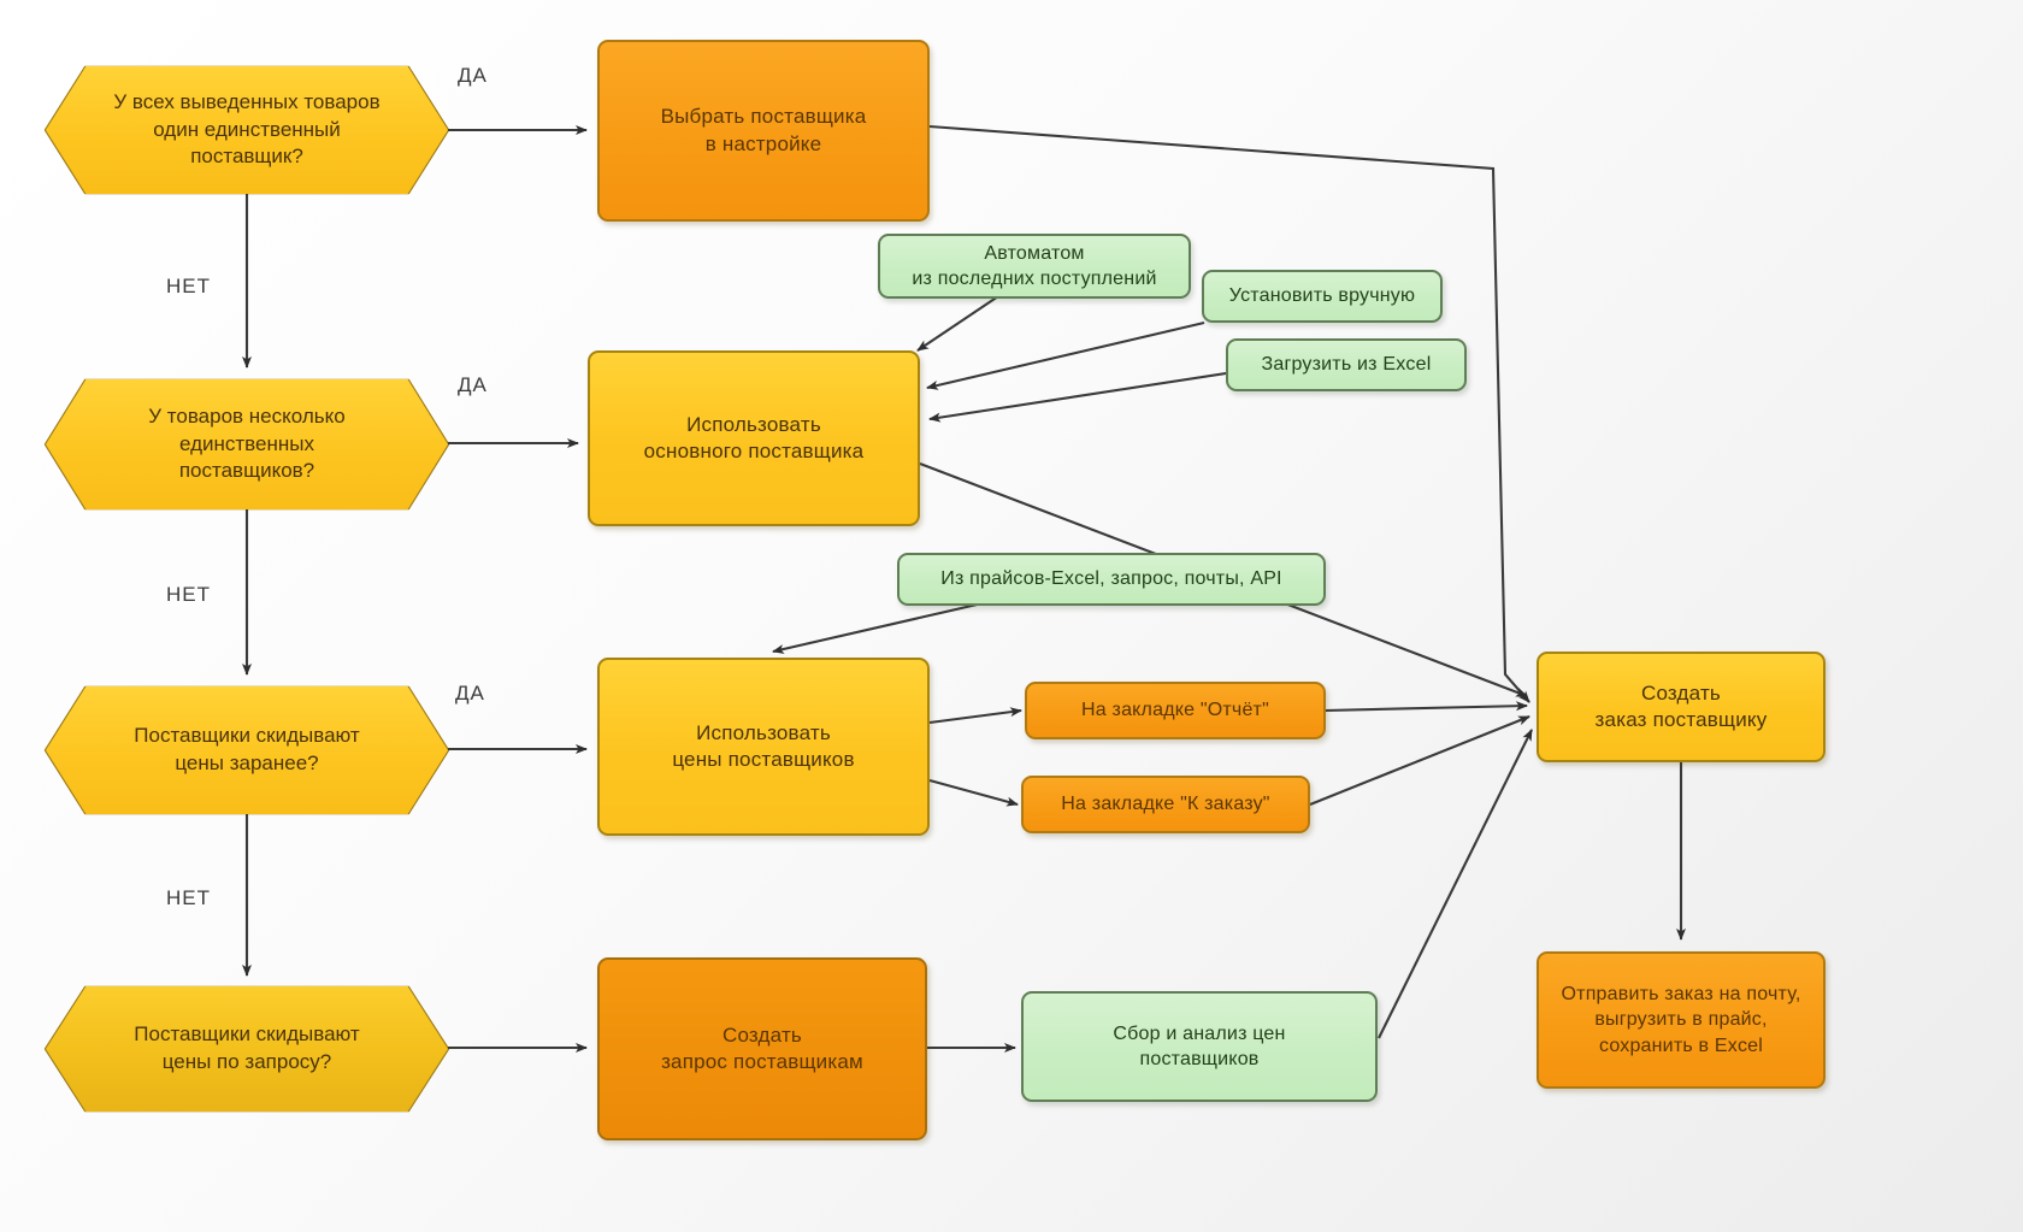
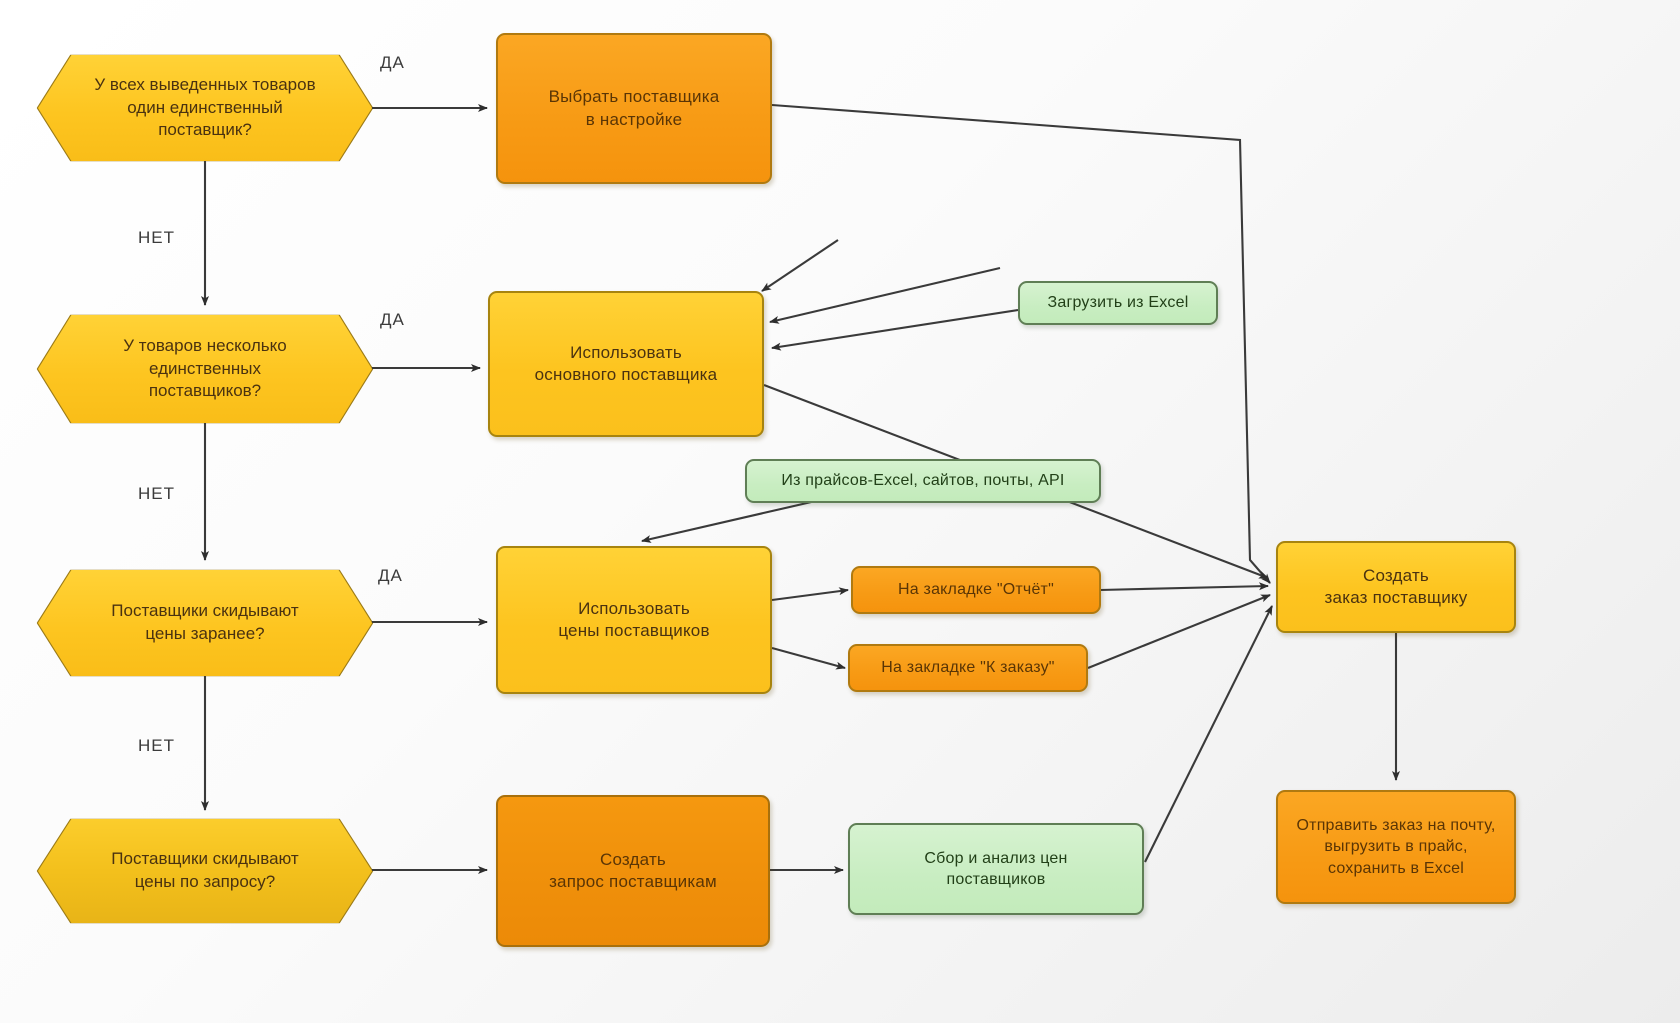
  У всех выведенных товаров
  один единственный поставщик?
  У товаров несколько
  единственных поставщиков?
  Поставщики скидывают
  цены заранее?
  Поставщики скидывают
  цены по запросу?
  Выбрать поставщика
  в настройке
  Использовать
  основного поставщика
  Использовать
  цены поставщиков
  Создать
  запрос поставщикам
- Автоматом
- из последних поступлений
- Установить вручную
  Загрузить из Excel
- Из прайсов-Excel, запрос, почты, API
+ Из прайсов-Excel, сайтов, почты, API
  Сбор и анализ цен
  поставщиков
  На закладке "Отчёт"
  На закладке "К заказу"
  Создать
  заказ поставщику
  Отправить заказ на почту,
  выгрузить в прайс,
  сохранить в Excel
  ДА
  ДА
  ДА
  НЕТ
  НЕТ
  НЕТ
